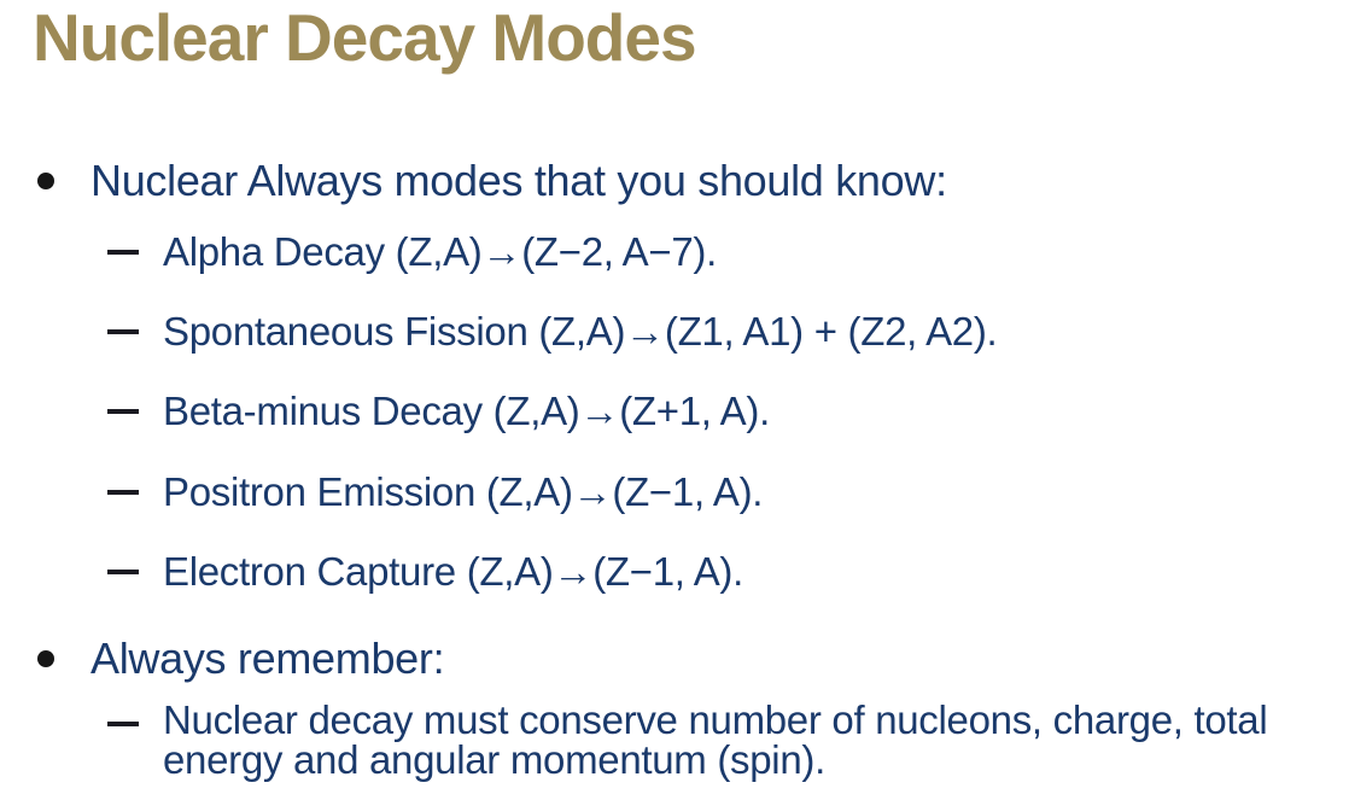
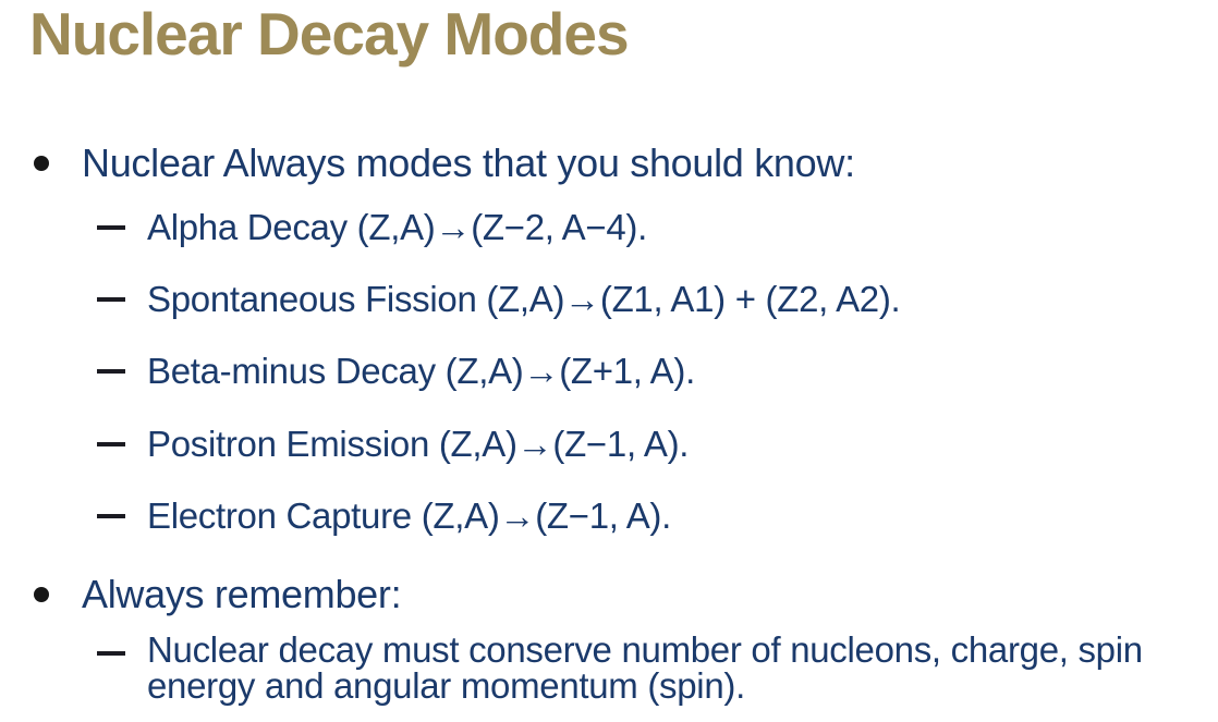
  Nuclear Decay Modes
  Nuclear Always modes that you should know:
- Alpha Decay (Z,A)→(Z−2, A−7).
+ Alpha Decay (Z,A)→(Z−2, A−4).
  Spontaneous Fission (Z,A)→(Z1, A1) + (Z2, A2).
  Beta-minus Decay (Z,A)→(Z+1, A).
  Positron Emission (Z,A)→(Z−1, A).
  Electron Capture (Z,A)→(Z−1, A).
  Always remember:
- Nuclear decay must conserve number of nucleons, charge, total
+ Nuclear decay must conserve number of nucleons, charge, spin
  energy and angular momentum (spin).
